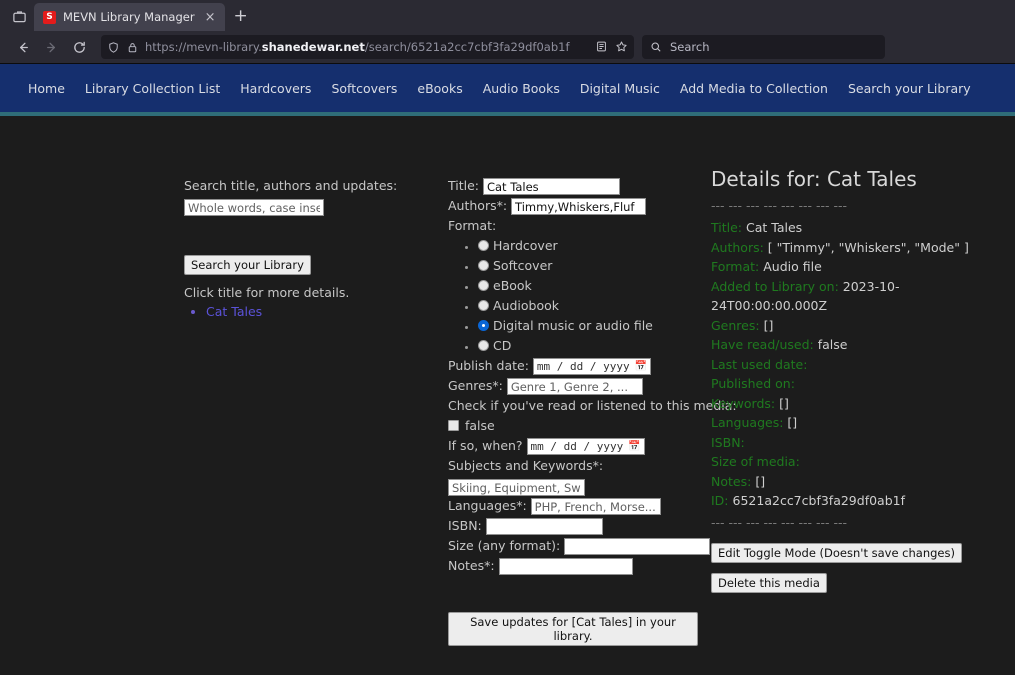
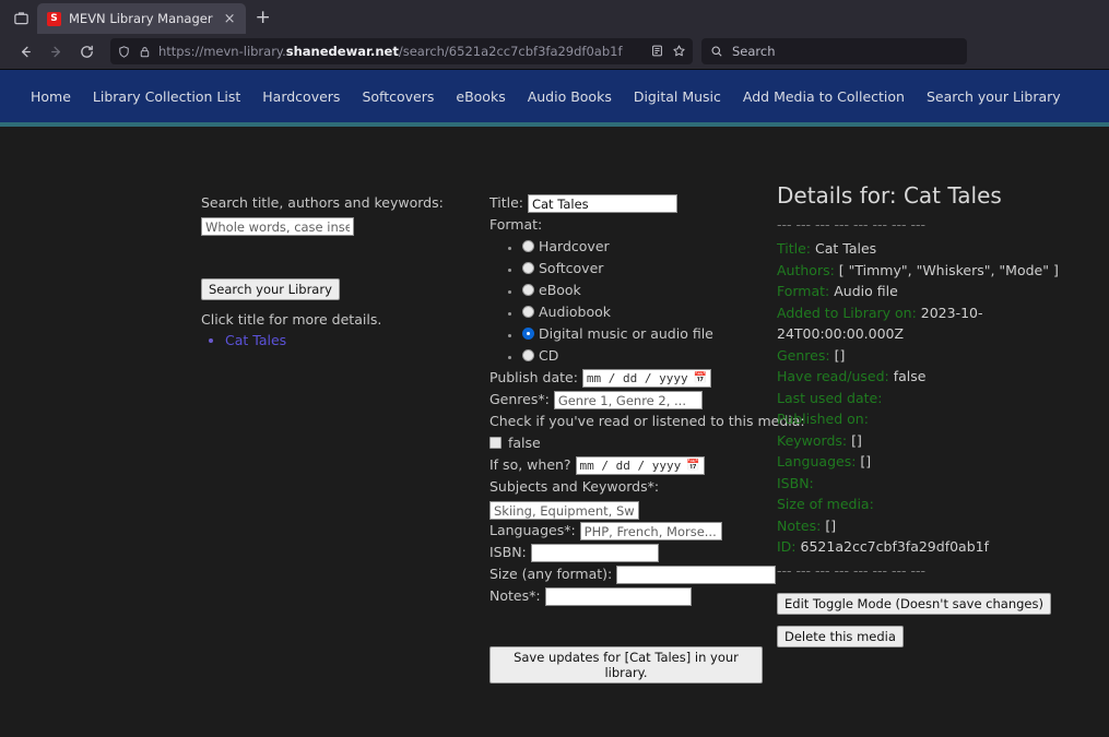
  S
  MEVN Library Manager
  ×
  +
  https://mevn-library.shanedewar.net/search/6521a2cc7cbf3fa29df0ab1f
  Search
  Home
  Library Collection List
  Hardcovers
  Softcovers
  eBooks
  Audio Books
  Digital Music
  Add Media to Collection
  Search your Library
- Search title, authors and updates:
+ Search title, authors and keywords:
  Whole words, case inse
  Search your Library
  Click title for more details.
  Cat Tales
  Title: Cat Tales
- Authors*: Timmy,Whiskers,Fluf
  Format:
  Hardcover
  Softcover
  eBook
  Audiobook
  Digital music or audio file
  CD
  Publish date:
  mm / dd / yyyy
  📅
  Genres*: Genre 1, Genre 2, ...
  Check if you've read or listened to this me
  false
  If so, when?
  mm / dd / yyyy
  📅
  Subjects and Keywords*:
  Languages*: PHP, French, Morse...
  ISBN:
  Size (any format):
  Notes*:
  Save updates for [Cat Tales] in your library.
  Details for: Cat Tales
  --- --- --- --- --- --- --- ---
  Title: Cat Tales
  Authors: [ "Timmy", "Whiskers", "Mode" ]
  Format: Audio file
  Added to Library on: 2023-10-24T00:00:00.000Z
  Genres: []
  Have read/used: false
  Last used date:
  Published on:
  Keywords: []
  Languages: []
  ISBN:
  Size of media:
  Notes: []
  ID: 6521a2cc7cbf3fa29df0ab1f
  --- --- --- --- --- --- --- ---
  Edit Toggle Mode (Doesn't save changes)
  Delete this media
